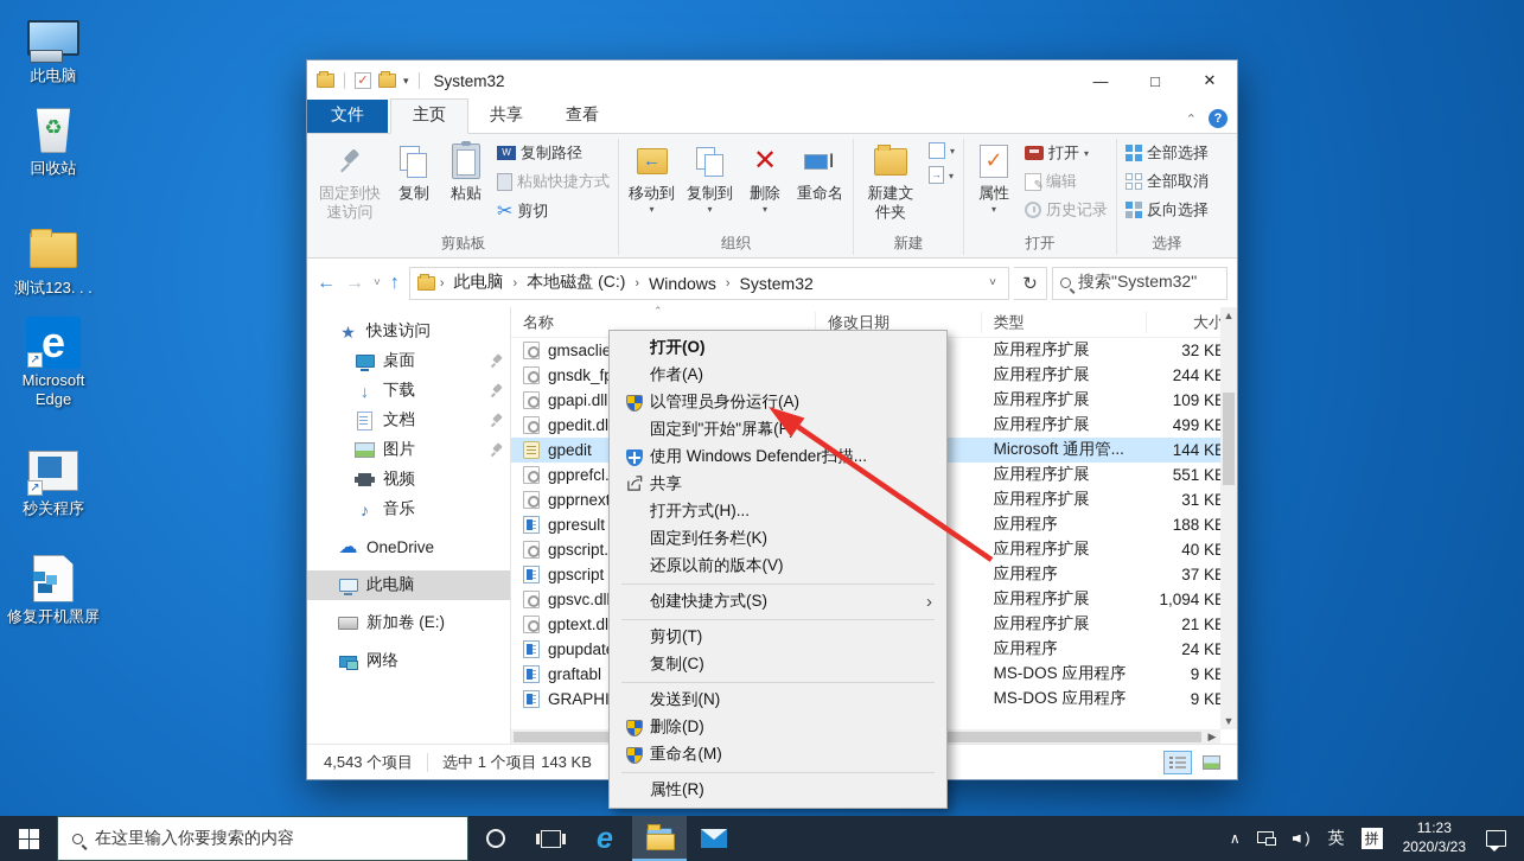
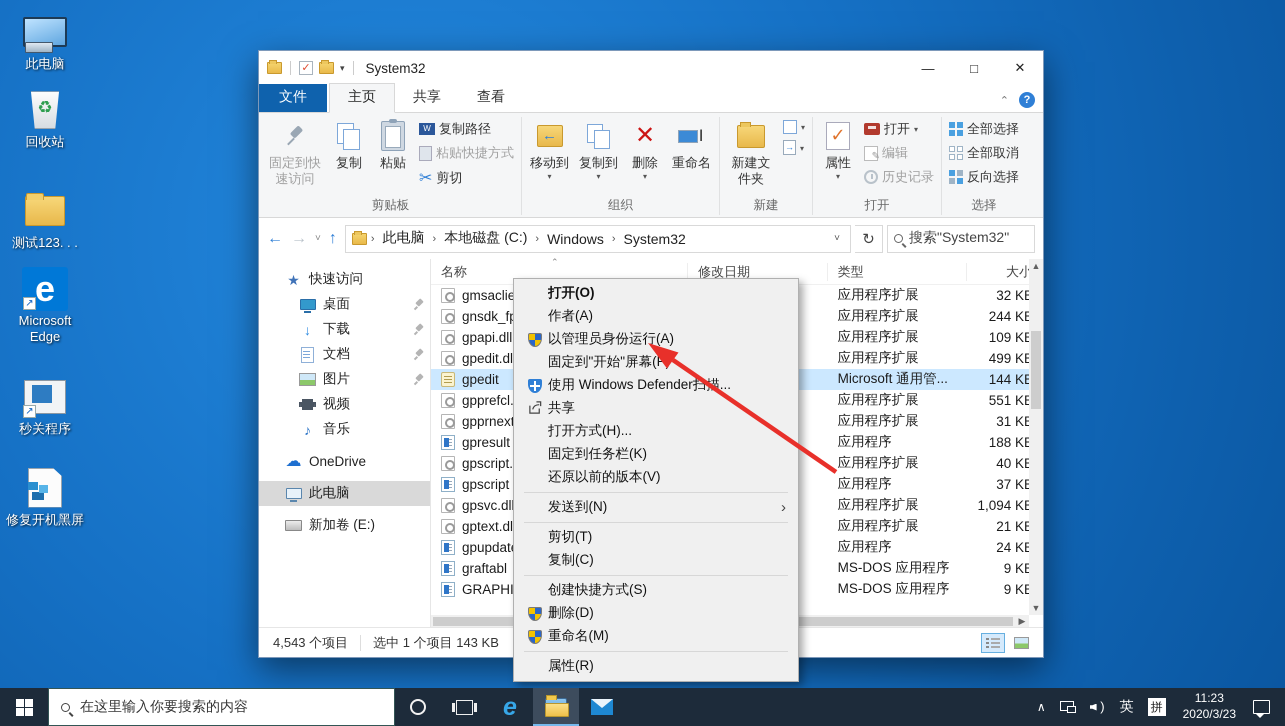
  此电脑
  回收站
  测试123. . .
  ↗
  Microsoft Edge
  ↗
  秒关程序
  修复开机黑屏
  ✓
  ▾
  System32
  —
  □
  ✕
  文件
  主页
  共享
  查看
  ⌃
  ?
  固定到快速访问
  复制
  粘贴
  W
  复制路径
  粘贴快捷方式
  ✂
  剪切
  剪贴板
  移动到
  ▾
  复制到
  ▾
  ✕
  删除
  ▾
  重命名
  组织
  新建文件夹
  ▾
  ▾
  新建
  属性
  ▾
  打开
  ▾
  编辑
  历史记录
  打开
  全部选择
  全部取消
  反向选择
  选择
  ←
  →
  ˅
  ↑
  ›
  此电脑
  ›
  本地磁盘 (C:)
  ›
  Windows
  ›
  System32
  ˅
  ↻
  搜索"System32"
  ★
  快速访问
  桌面
  ↓
  下载
  文档
  图片
  视频
  ♪
  音乐
  ☁
  OneDrive
  此电脑
  新加卷 (E:)
- 网络
  ⌃
  名称
  修改日期
  类型
  大小
  gmsaclie
  应用程序扩展
  32 K
  gnsdk_f
  应用程序扩展
  244 K
  gpapi.dll
  应用程序扩展
  109 K
  gpedit.dl
  应用程序扩展
  499 K
  gpedit
  Microsoft 通用管...
  144 K
  gpprefcl.
  应用程序扩展
  551 K
  gpprnex
  应用程序扩展
  31 K
  gpresult
  应用程序
  188 K
  gpscript.
  应用程序扩展
  40 K
  gpscript
  应用程序
  37 K
  gpsvc.dl
  应用程序扩展
  1,094 K
  gptext.dl
  应用程序扩展
  21 K
  gpupdat
  应用程序
  24 K
  graftabl
  MS-DOS 应用程序
  GRAPHI
  MS-DOS 应用程序
  ▲
  ▼
  ▶
  4,543 个项目
  选中 1 个项目 143 KB
  打开(O)
  作者(A)
  以管理员身份运行(A)
  固定到"开始"屏幕(P
  使用 Windows Defender扫描...
  共享
  打开方式(H)...
  固定到任务栏(K)
  还原以前的版本(V)
- 创建快捷方式(S)
+ 发送到(N)
  ›
  剪切(T)
  复制(C)
- 发送到(N)
+ 创建快捷方式(S)
  删除(D)
  重命名(M)
  属性(R)
  在这里输入你要搜索的内容
  e
  ∧
  英
  拼
  11:23
  2020/3/23
